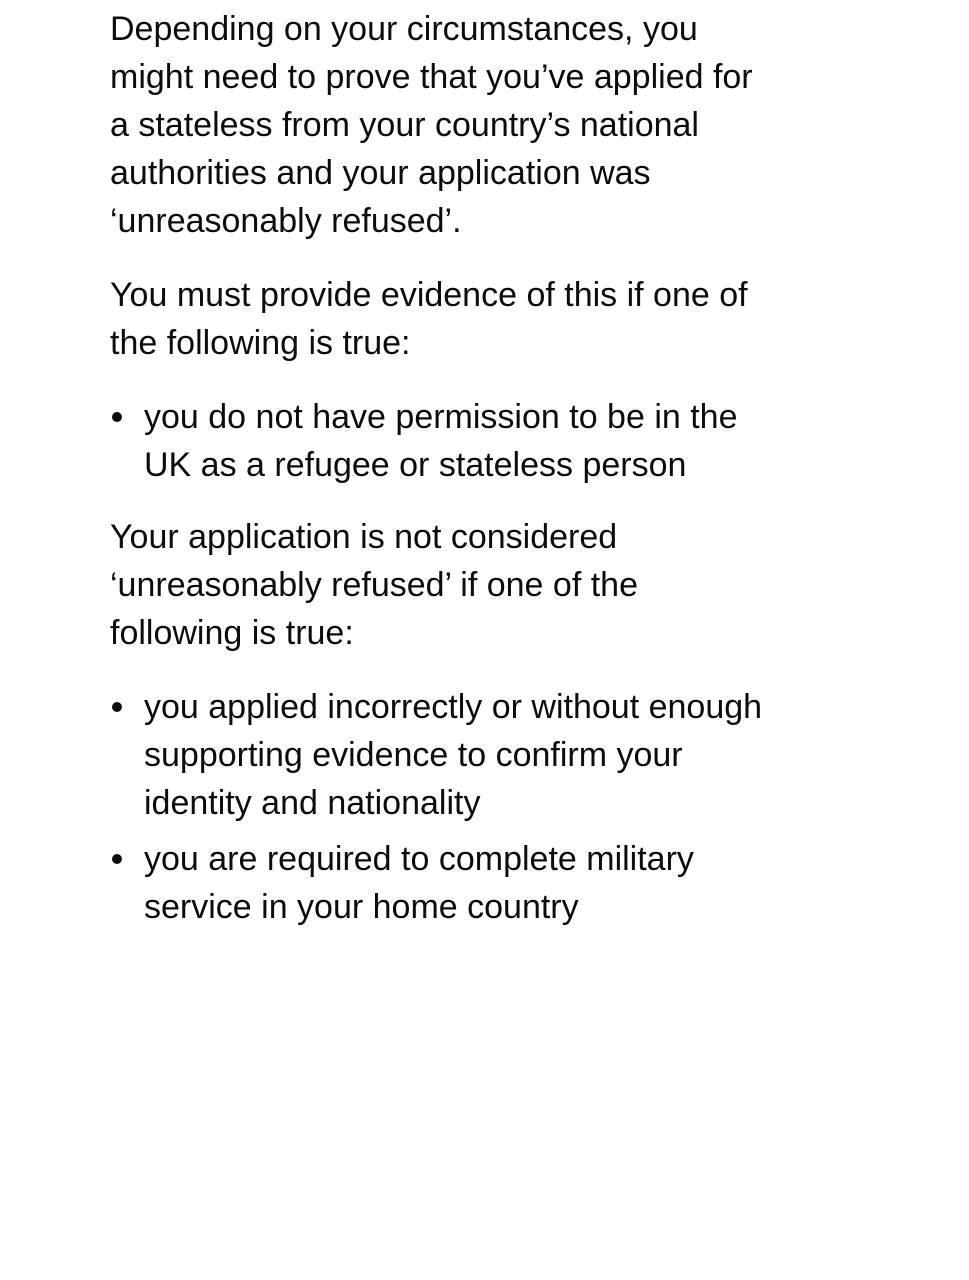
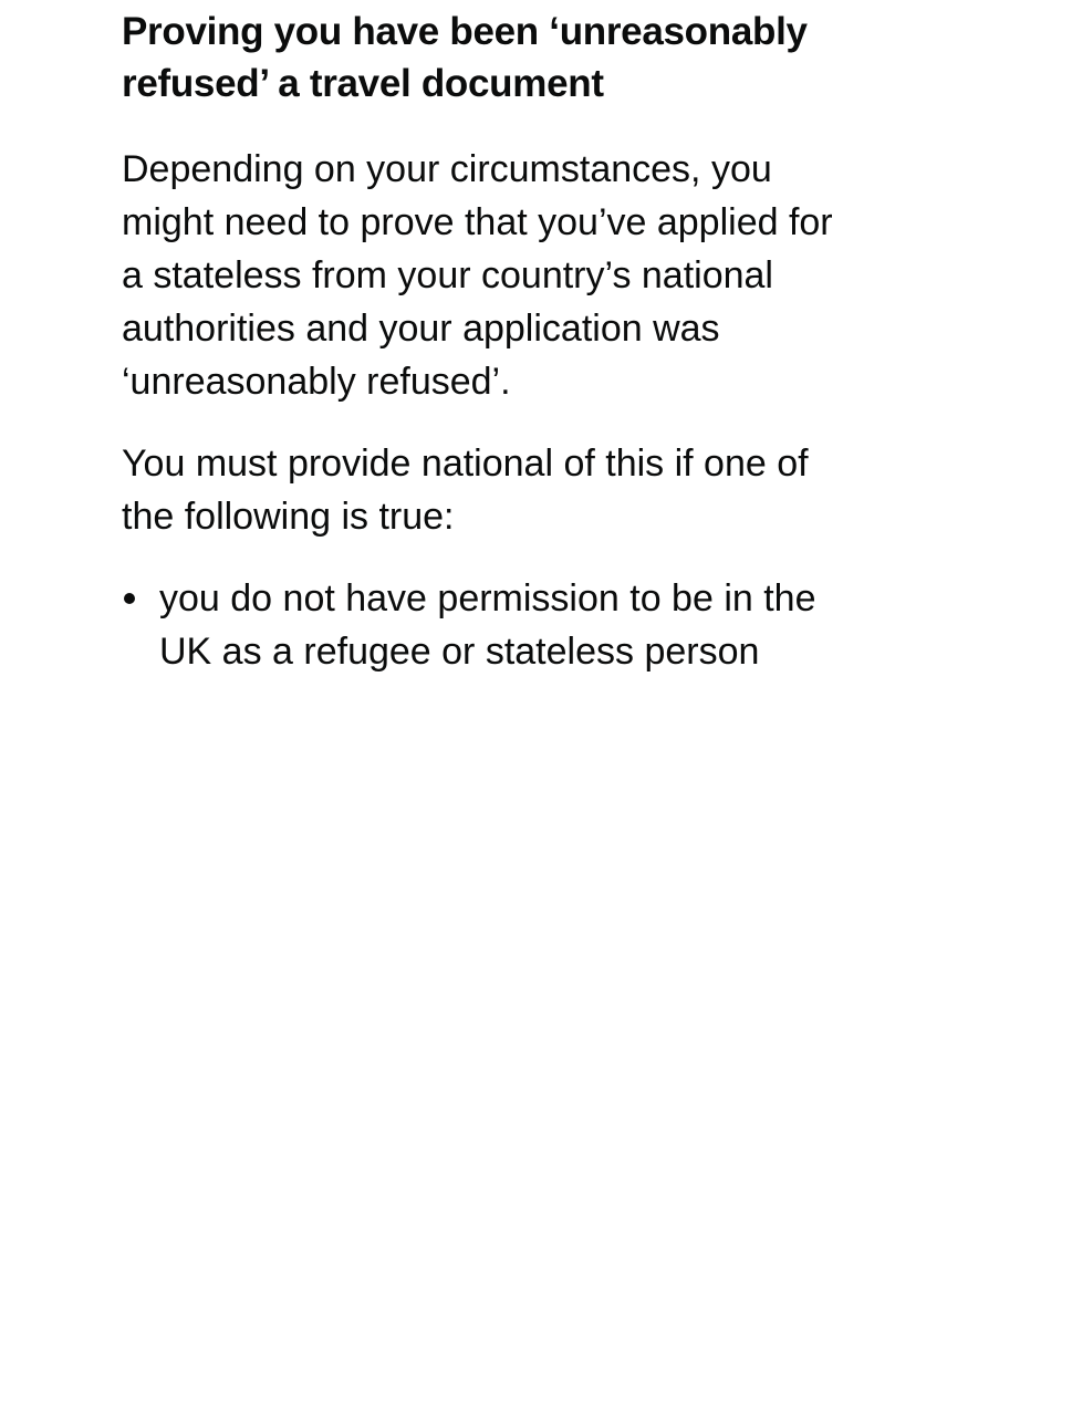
+ Proving you have been ‘unreasonably refused’ a travel document
  Depending on your circumstances, you might need to prove that you’ve applied for a stateless from your country’s national authorities and your application was ‘unreasonably refused’.
- You must provide evidence of this if one of the following is true:
+ You must provide national of this if one of the following is true:
  you do not have permission to be in the UK as a refugee or stateless person
- Your application is not considered ‘unreasonably refused’ if one of the following is true:
- you applied incorrectly or without enough supporting evidence to confirm your identity and nationality
- you are required to complete military service in your home country
